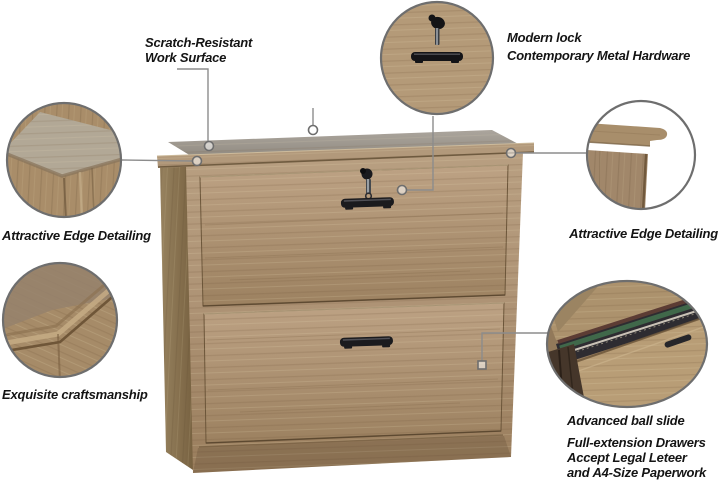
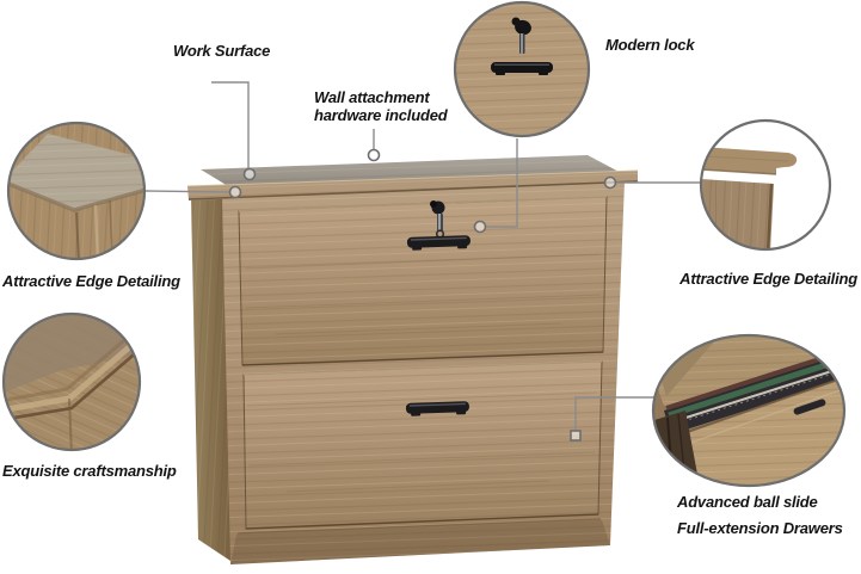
- Scratch-Resistant
  Work Surface
+ Wall attachment
+ hardware included
  Modern lock
- Contemporary Metal Hardware
  Attractive Edge Detailing
  Exquisite craftsmanship
  Attractive Edge Detailing
  Advanced ball slide
  Full-extension Drawers
- Accept Legal Leteer
- and A4-Size Paperwork
